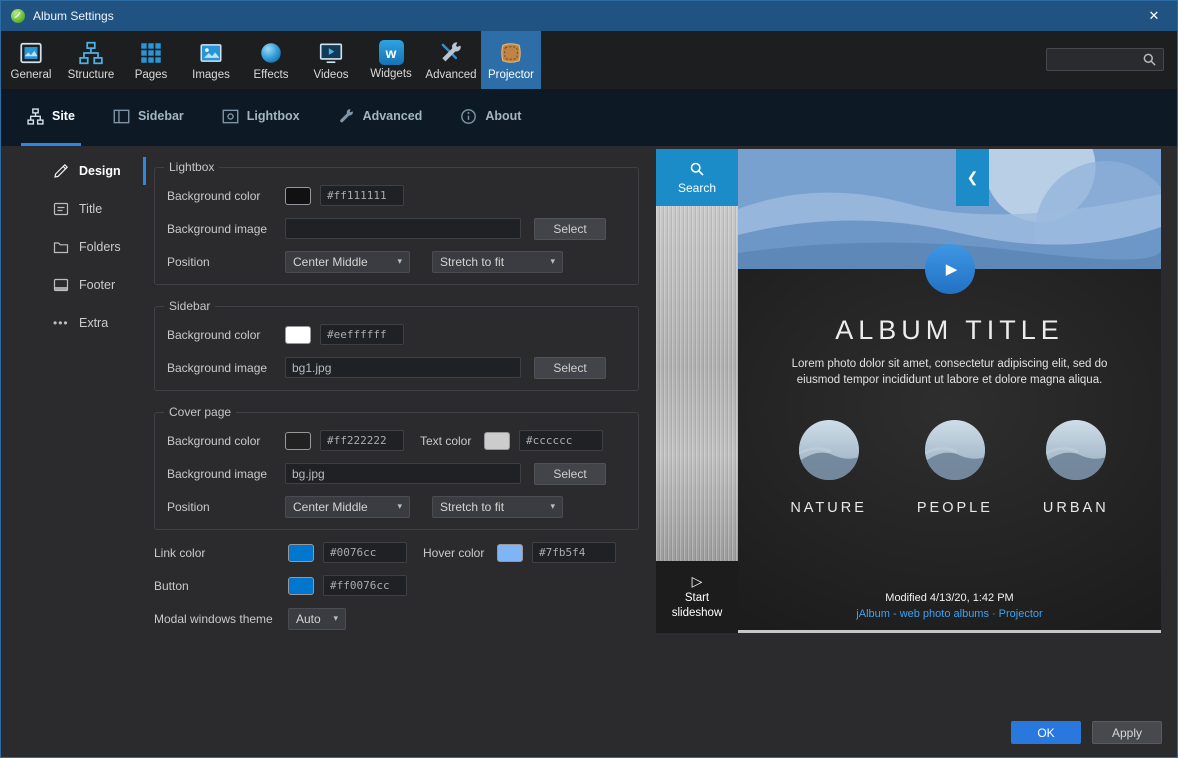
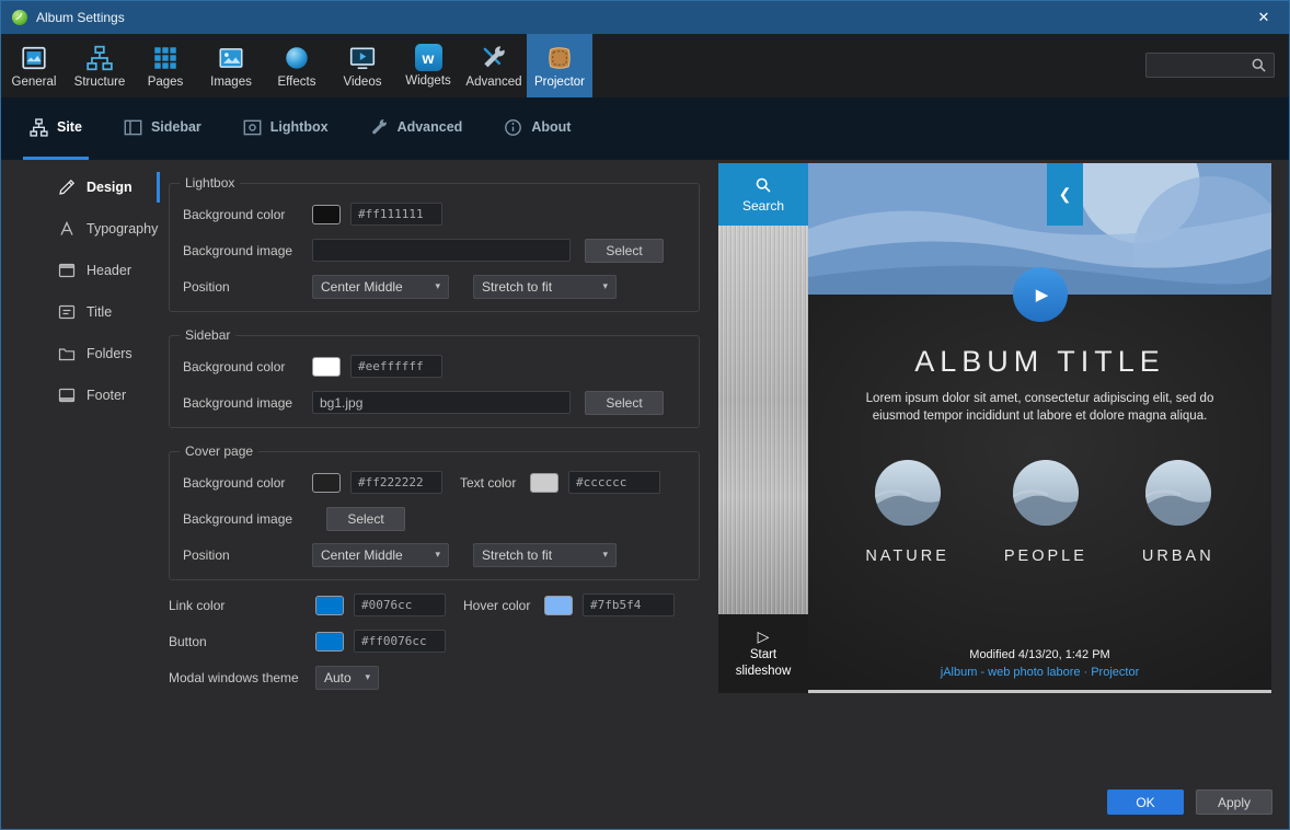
  Album Settings
  ✕
  General
  Structure
  Pages
  Images
  Effects
  Videos
  w
  Widgets
  Advanced
  Projector
  Site
  Sidebar
  Lightbox
  Advanced
  About
  Design
+ Typography
+ Header
  Title
  Folders
  Footer
- •••
- Extra
  Lightbox
  Background color
  #ff111111
  Background image
  Select
  Position
  Center Middle
  ▾
  Stretch to fit
  ▾
  Sidebar
  Background color
  #eeffffff
  Background image
  bg1.jpg
  Select
  Cover page
  Background color
  #ff222222
  Text color
  #cccccc
  Background image
- bg.jpg
  Select
  Position
  Center Middle
  ▾
  Stretch to fit
  ▾
  Link color
  #0076cc
  Hover color
  #7fb5f4
  Button
  #ff0076cc
  Modal windows theme
  Auto
  ▾
  Search
  ▷
  Start slideshow
  ❮
  ▶
  ALBUM TITLE
- Lorem photo dolor sit amet, consectetur adipiscing elit, sed do eiusmod tempor incididunt ut labore et dolore magna aliqua.
+ Lorem ipsum dolor sit amet, consectetur adipiscing elit, sed do eiusmod tempor incididunt ut labore et dolore magna aliqua.
  NATURE
  PEOPLE
  URBAN
  Modified 4/13/20, 1:42 PM
- jAlbum - web photo albums · Projector
+ jAlbum - web photo labore · Projector
  OK
  Apply
